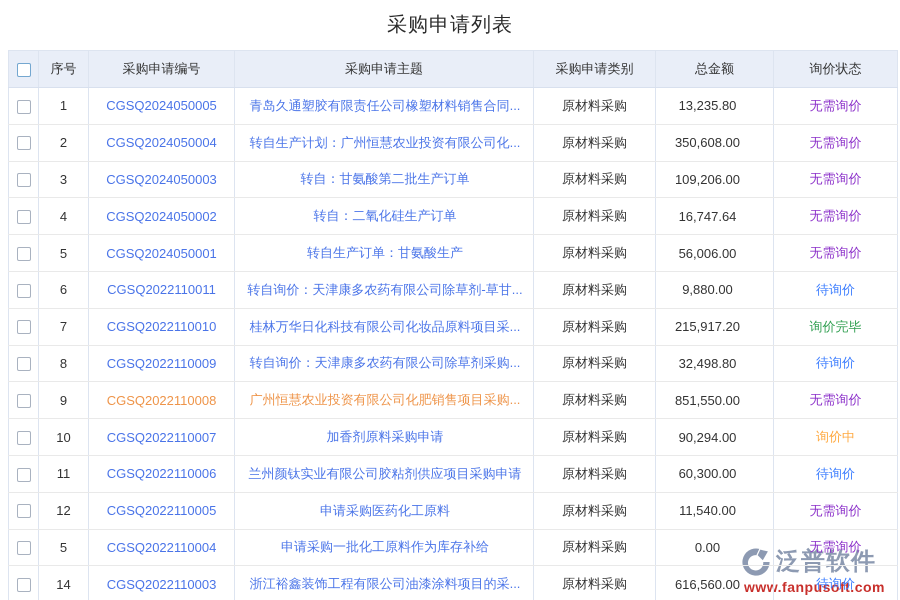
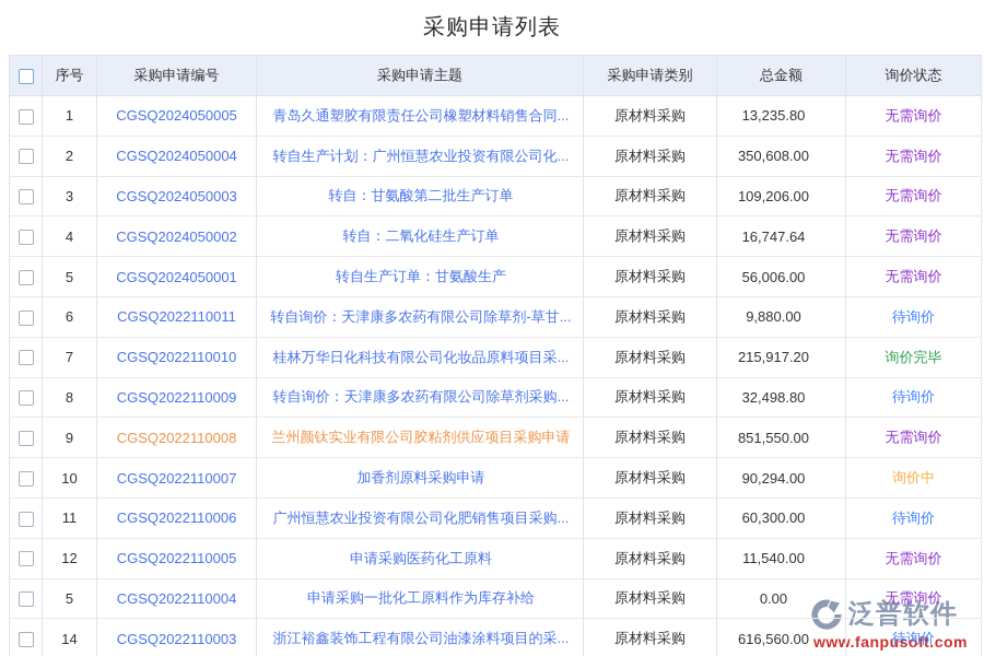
  泛普软件
  www.fanpusoft.com
  采购申请列表
  	序号	采购申请编号	采购申请主题	采购申请类别	总金额	询价状态
  	1	CGSQ2024050005	青岛久通塑胶有限责任公司橡塑材料销售合同...	原材料采购	13,235.80	无需询价
  	2	CGSQ2024050004	转自生产计划：广州恒慧农业投资有限公司化...	原材料采购	350,608.00	无需询价
  	3	CGSQ2024050003	转自：甘氨酸第二批生产订单	原材料采购	109,206.00	无需询价
  	4	CGSQ2024050002	转自：二氧化硅生产订单	原材料采购	16,747.64	无需询价
  	5	CGSQ2024050001	转自生产订单：甘氨酸生产	原材料采购	56,006.00	无需询价
  	6	CGSQ2022110011	转自询价：天津康多农药有限公司除草剂-草甘...	原材料采购	9,880.00	待询价
  	7	CGSQ2022110010	桂林万华日化科技有限公司化妆品原料项目采...	原材料采购	215,917.20	询价完毕
  	8	CGSQ2022110009	转自询价：天津康多农药有限公司除草剂采购...	原材料采购	32,498.80	待询价
- 	9	CGSQ2022110008	广州恒慧农业投资有限公司化肥销售项目采购...	原材料采购	851,550.00	无需询价
+ 	9	CGSQ2022110008	兰州颜钛实业有限公司胶粘剂供应项目采购申请	原材料采购	851,550.00	无需询价
  	10	CGSQ2022110007	加香剂原料采购申请	原材料采购	90,294.00	询价中
- 	11	CGSQ2022110006	兰州颜钛实业有限公司胶粘剂供应项目采购申请	原材料采购	60,300.00	待询价
+ 	11	CGSQ2022110006	广州恒慧农业投资有限公司化肥销售项目采购...	原材料采购	60,300.00	待询价
  	12	CGSQ2022110005	申请采购医药化工原料	原材料采购	11,540.00	无需询价
  	5	CGSQ2022110004	申请采购一批化工原料作为库存补给	原材料采购	0.00	无需询价
  	14	CGSQ2022110003	浙江裕鑫装饰工程有限公司油漆涂料项目的采...	原材料采购	616,560.00	待询价
